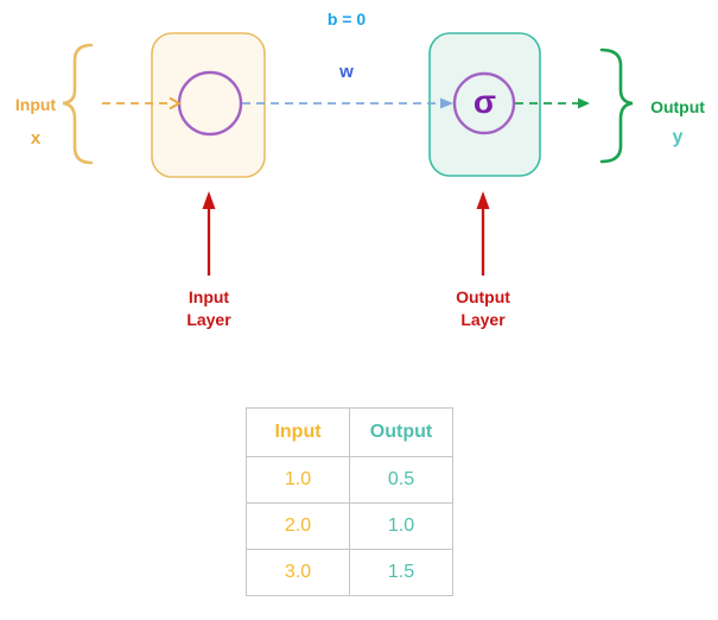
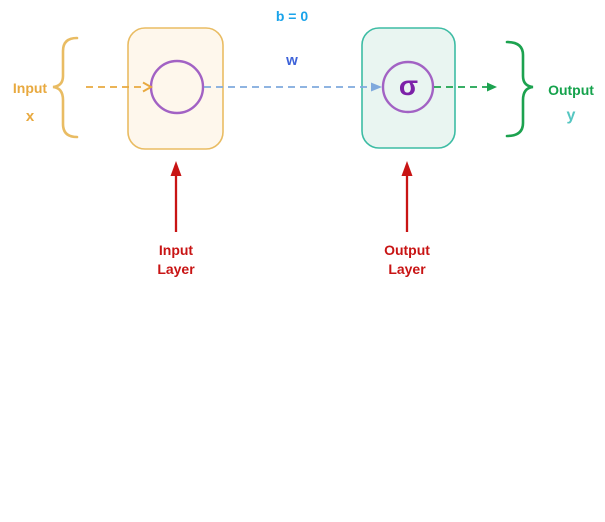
  Input
  x
  b = 0
  w
  σ
  Output
  y
  Input
  Layer
  Output
  Layer
- Input	Output
- 1.0	0.5
- 2.0	1.0
- 3.0	1.5
